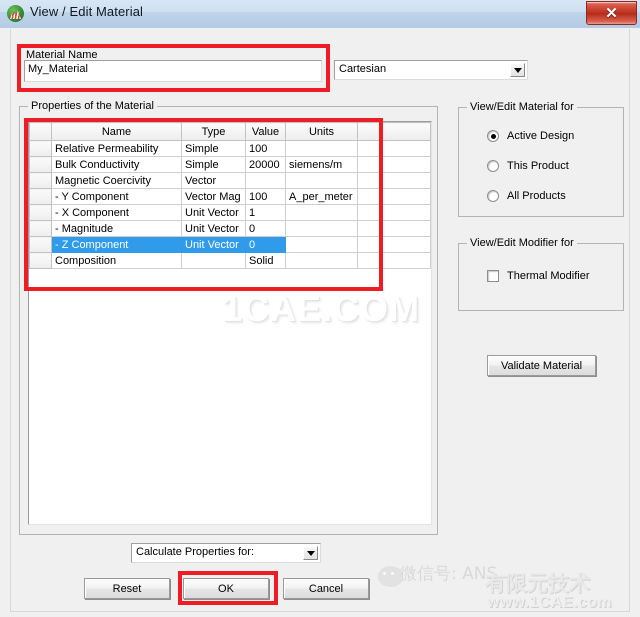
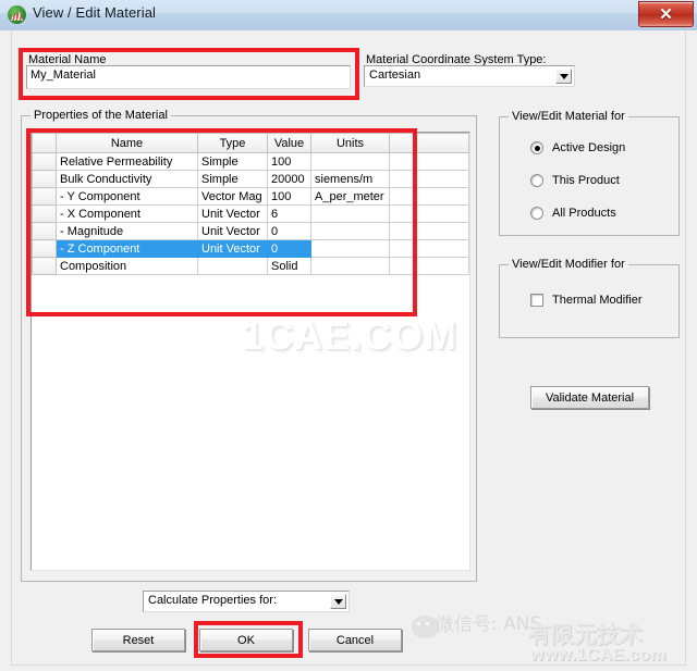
  View / Edit Material
  ✕
  Material Name
  My_Material
+ Material Coordinate System Type:
  Cartesian
  Properties of the Material
  	Name	Type	Value	Units
  	Relative Permeability	Simple	100
  	Bulk Conductivity	Simple	20000	siemens/m
- 	Magnetic Coercivity	Vector
  	- Y Component	Vector Mag	100	A_per_meter
- 	- X Component	Unit Vector	1
+ 	- X Component	Unit Vector	6
  	- Magnitude	Unit Vector	0
  	- Z Component	Unit Vector	0
  	Composition		Solid
  View/Edit Material for
  Active Design
  This Product
  All Products
  View/Edit Modifier for
  Thermal Modifier
  Validate Material
  Calculate Properties for:
  Reset
  OK
  Cancel
  1CAE.COM
  微信号: ANS
  有限元技术
  www.1CAE.com
